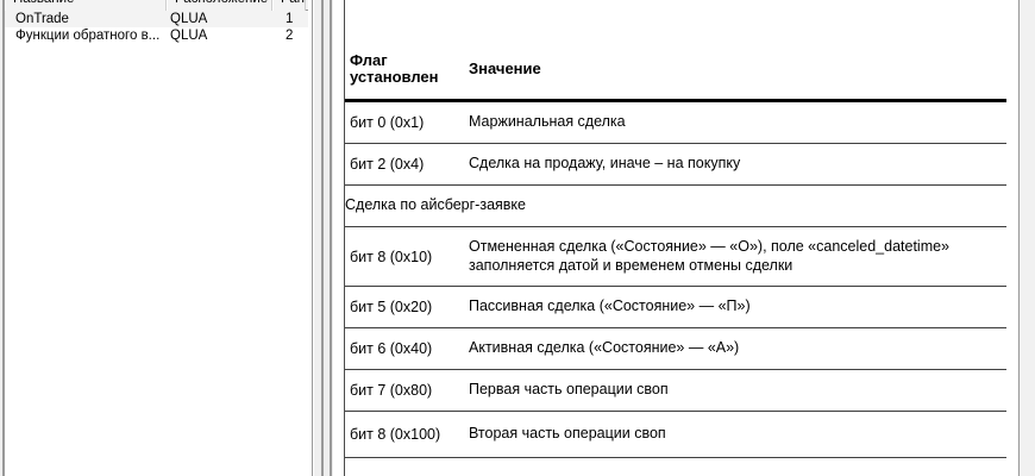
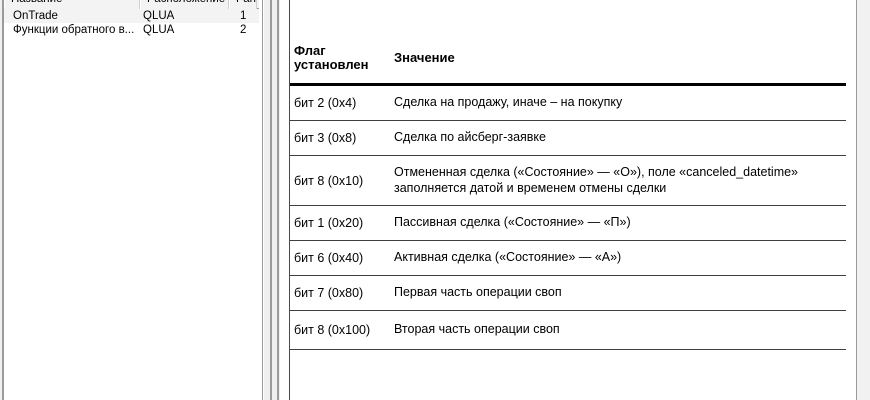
  OnTrade
  QLUA
  1
  Функции обратного в...
  QLUA
  2
  Флаг установлен
  Значение
- бит 0 (0x1)
- Маржинальная сделка
  бит 2 (0x4)
  Сделка на продажу, иначе – на покупку
+ бит 3 (0x8)
  Сделка по айсберг-заявке
  бит 8 (0x10)
  Отмененная сделка («Состояние» — «О»), поле «canceled_datetime» заполняется датой и временем отмены сделки
- бит 5 (0x20)
+ бит 1 (0x20)
  Пассивная сделка («Состояние» — «П»)
  бит 6 (0x40)
  Активная сделка («Состояние» — «А»)
  бит 7 (0x80)
  Первая часть операции своп
  бит 8 (0x100)
  Вторая часть операции своп
